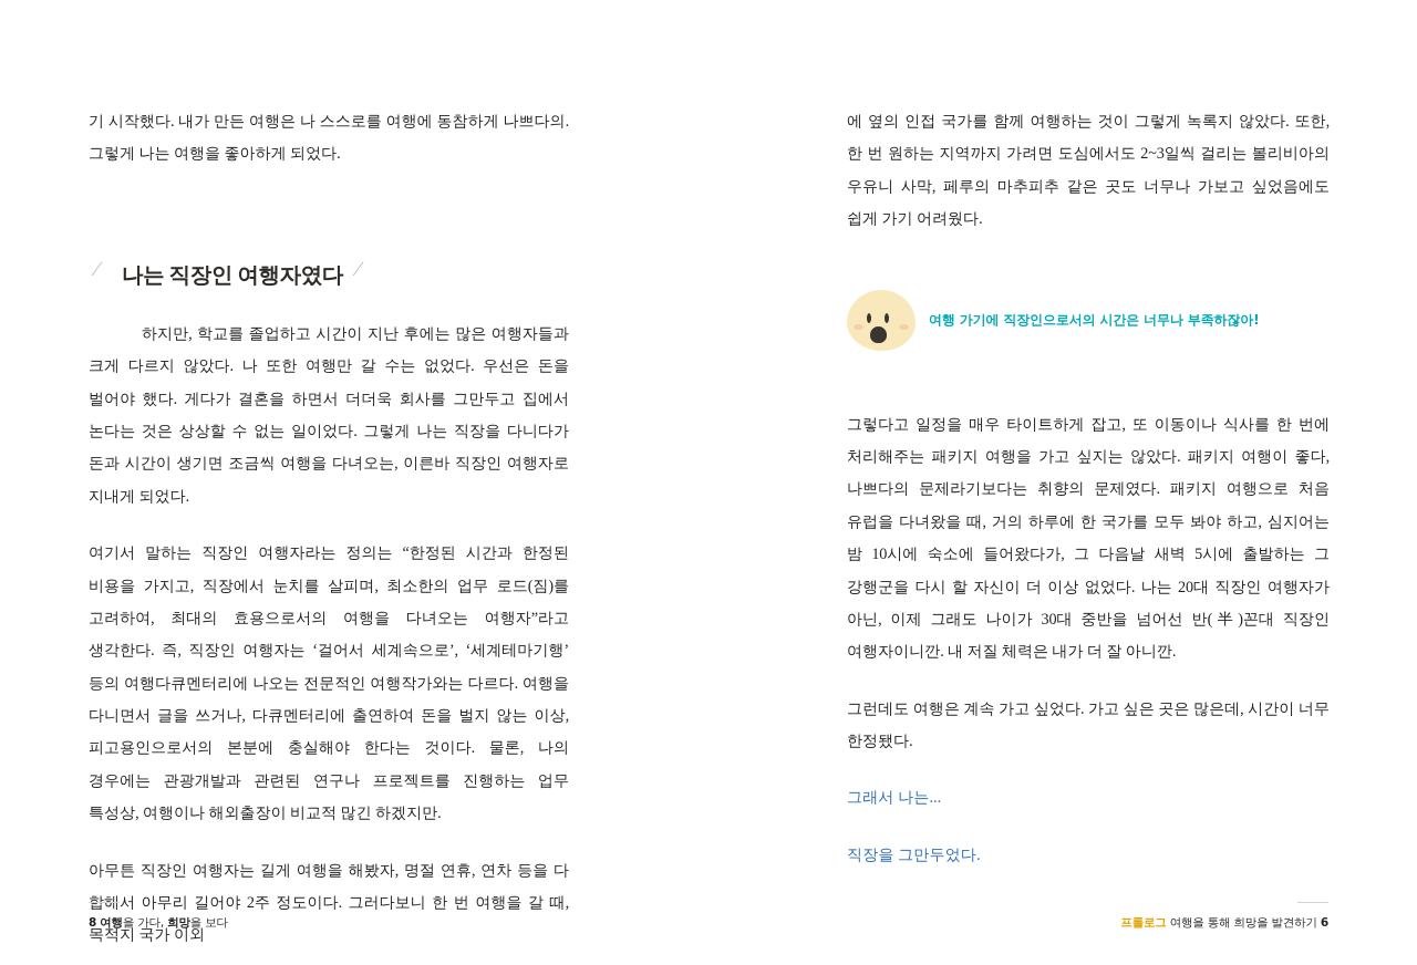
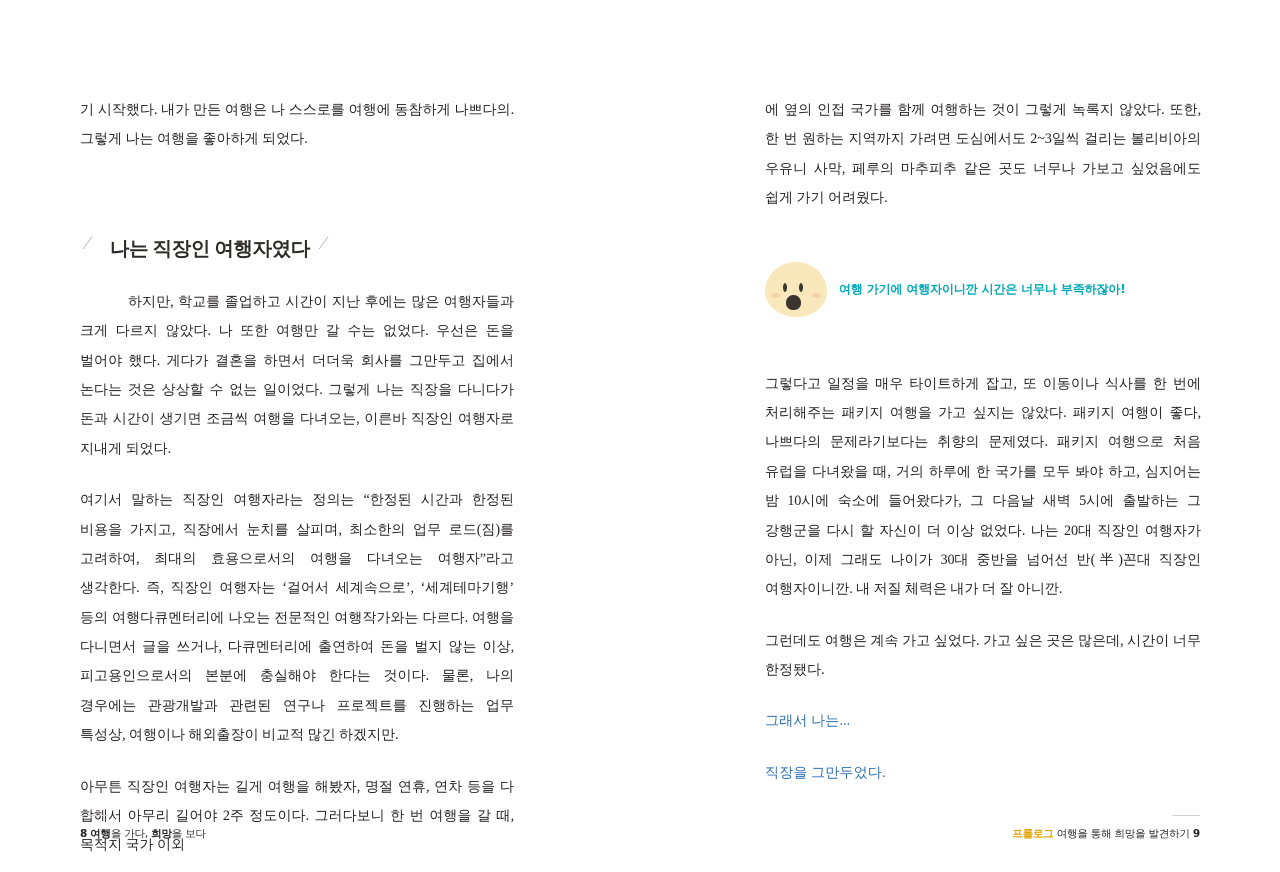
  기 시작했다. 내가 만든 여행은 나 스스로를 여행에 동참하게 나쁘다의. 그렇게 나는 여행을 좋아하게 되었다.
  ∕ 나는 직장인 여행자였다 ∕
  하지만, 학교를 졸업하고 시간이 지난 후에는 많은 여행자들과 크게 다르지 않았다. 나 또한 여행만 갈 수는 없었다. 우선은 돈을 벌어야 했다. 게다가 결혼을 하면서 더더욱 회사를 그만두고 집에서 논다는 것은 상상할 수 없는 일이었다. 그렇게 나는 직장을 다니다가 돈과 시간이 생기면 조금씩 여행을 다녀오는, 이른바 직장인 여행자로 지내게 되었다.
  여기서 말하는 직장인 여행자라는 정의는 “한정된 시간과 한정된 비용을 가지고, 직장에서 눈치를 살피며, 최소한의 업무 로드(짐)를 고려하여, 최대의 효용으로서의 여행을 다녀오는 여행자”라고 생각한다. 즉, 직장인 여행자는 ‘걸어서 세계속으로’, ‘세계테마기행’ 등의 여행다큐멘터리에 나오는 전문적인 여행작가와는 다르다. 여행을 다니면서 글을 쓰거나, 다큐멘터리에 출연하여 돈을 벌지 않는 이상, 피고용인으로서의 본분에 충실해야 한다는 것이다. 물론, 나의 경우에는 관광개발과 관련된 연구나 프로젝트를 진행하는 업무 특성상, 여행이나 해외출장이 비교적 많긴 하겠지만.
  아무튼 직장인 여행자는 길게 여행을 해봤자, 명절 연휴, 연차 등을 다 합해서 아무리 길어야 2주 정도이다. 그러다보니 한 번 여행을 갈 때, 목적지 국가 이외
  8 여행을 가다, 희망을 보다
  에 옆의 인접 국가를 함께 여행하는 것이 그렇게 녹록지 않았다. 또한, 한 번 원하는 지역까지 가려면 도심에서도 2~3일씩 걸리는 볼리비아의 우유니 사막, 페루의 마추피추 같은 곳도 너무나 가보고 싶었음에도 쉽게 가기 어려웠다.
- 여행 가기에 직장인으로서의 시간은 너무나 부족하잖아!
+ 여행 가기에 여행자이니깐 시간은 너무나 부족하잖아!
  그렇다고 일정을 매우 타이트하게 잡고, 또 이동이나 식사를 한 번에 처리해주는 패키지 여행을 가고 싶지는 않았다. 패키지 여행이 좋다, 나쁘다의 문제라기보다는 취향의 문제였다. 패키지 여행으로 처음 유럽을 다녀왔을 때, 거의 하루에 한 국가를 모두 봐야 하고, 심지어는 밤 10시에 숙소에 들어왔다가, 그 다음날 새벽 5시에 출발하는 그 강행군을 다시 할 자신이 더 이상 없었다. 나는 20대 직장인 여행자가 아닌, 이제 그래도 나이가 30대 중반을 넘어선 반(半)꼰대 직장인 여행자이니깐. 내 저질 체력은 내가 더 잘 아니깐.
  그런데도 여행은 계속 가고 싶었다. 가고 싶은 곳은 많은데, 시간이 너무 한정됐다.
  그래서 나는...
  직장을 그만두었다.
- 프롤로그 여행을 통해 희망을 발견하기 6
+ 프롤로그 여행을 통해 희망을 발견하기 9
